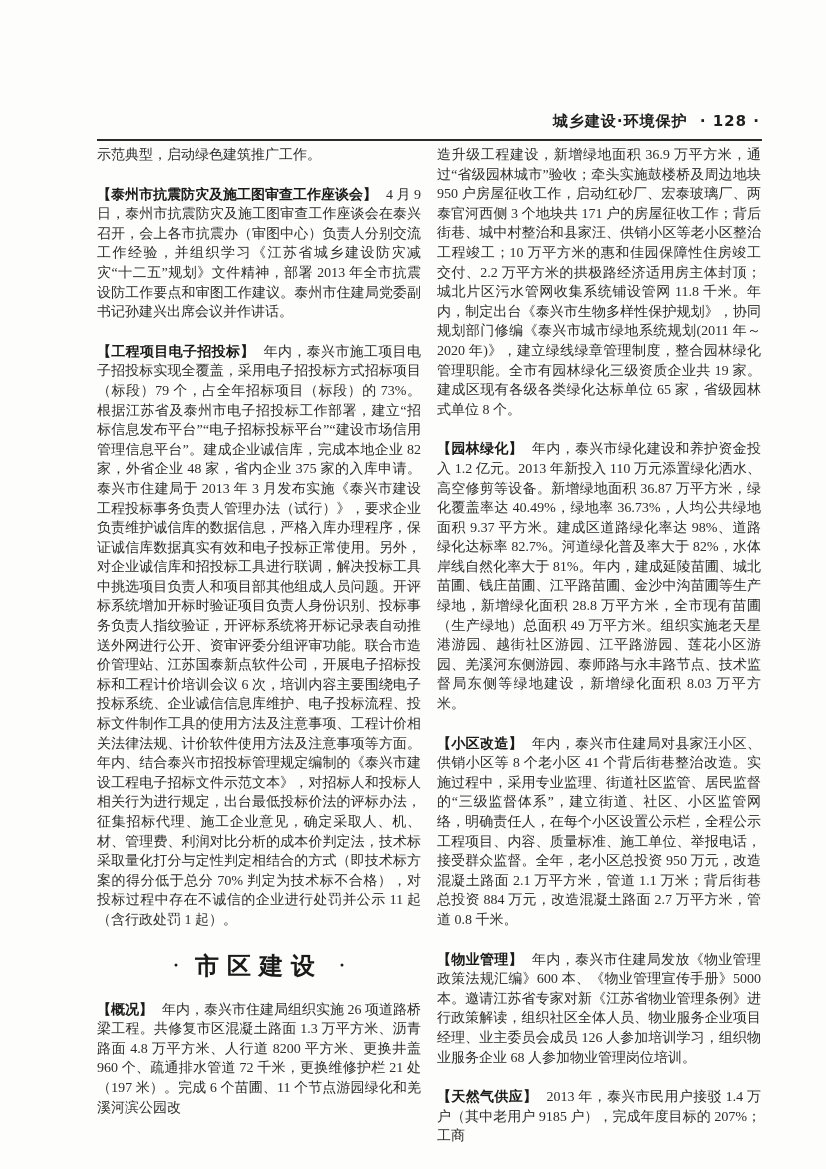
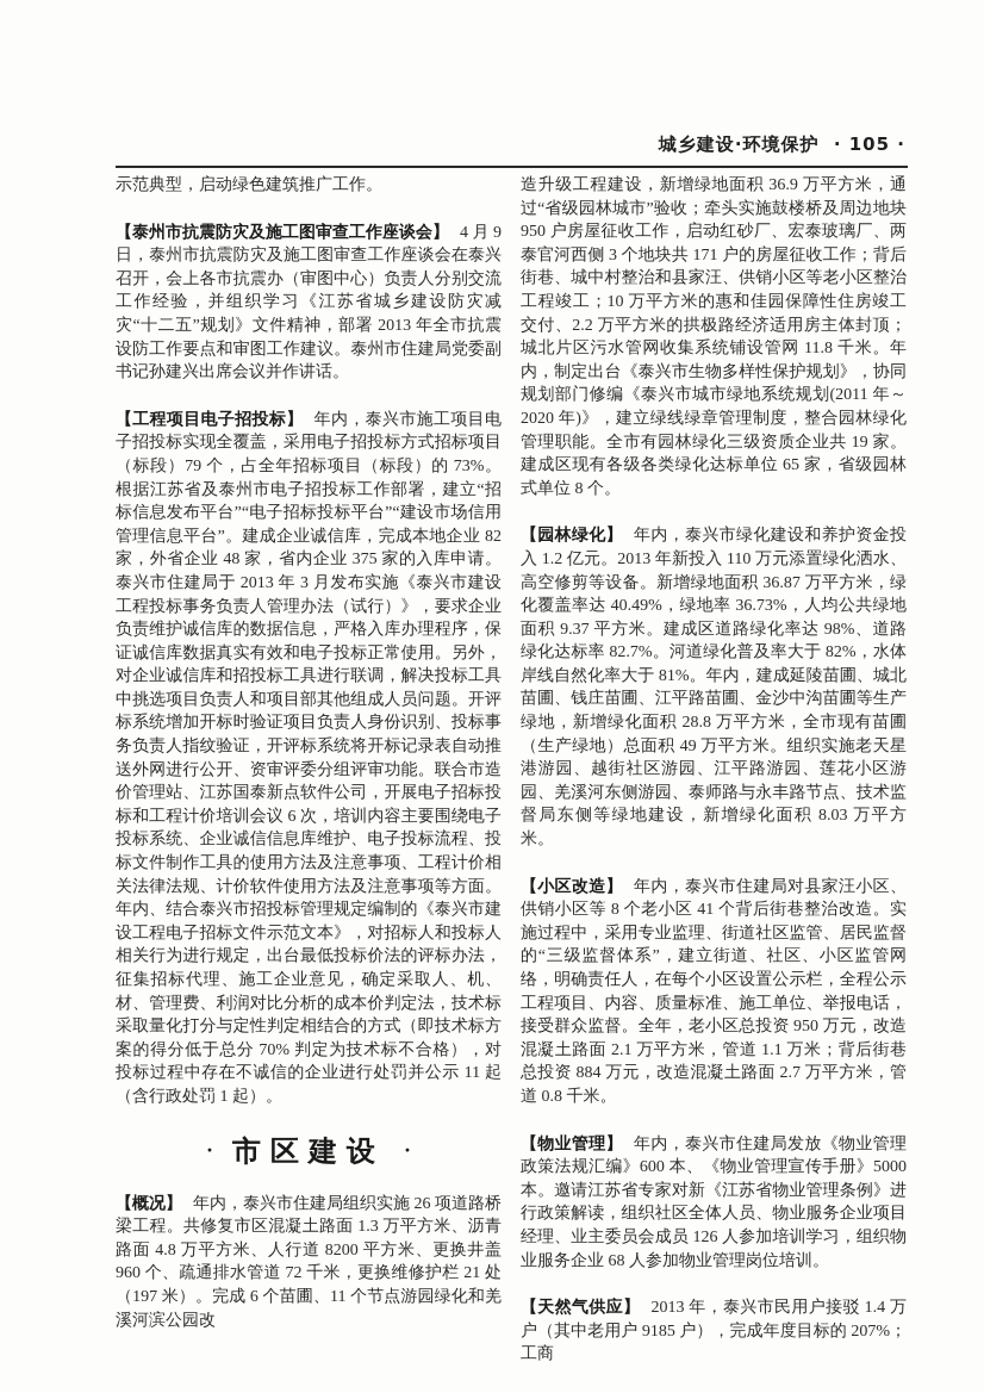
- 城乡建设·环境保护 · 128 ·
+ 城乡建设·环境保护 · 105 ·
  示范典型，启动绿色建筑推广工作。
  【泰州市抗震防灾及施工图审查工作座谈会】 4 月 9 日，泰州市抗震防灾及施工图审查工作座谈会在泰兴召开，会上各市抗震办（审图中心）负责人分别交流工作经验，并组织学习《江苏省城乡建设防灾减灾“十二五”规划》文件精神，部署 2013 年全市抗震设防工作要点和审图工作建议。泰州市住建局党委副书记孙建兴出席会议并作讲话。
  【工程项目电子招投标】 年内，泰兴市施工项目电子招投标实现全覆盖，采用电子招投标方式招标项目（标段）79 个，占全年招标项目（标段）的 73%。根据江苏省及泰州市电子招投标工作部署，建立“招标信息发布平台”“电子招标投标平台”“建设市场信用管理信息平台”。建成企业诚信库，完成本地企业 82 家，外省企业 48 家，省内企业 375 家的入库申请。泰兴市住建局于 2013 年 3 月发布实施《泰兴市建设工程投标事务负责人管理办法（试行）》，要求企业负责维护诚信库的数据信息，严格入库办理程序，保证诚信库数据真实有效和电子投标正常使用。另外，对企业诚信库和招投标工具进行联调，解决投标工具中挑选项目负责人和项目部其他组成人员问题。开评标系统增加开标时验证项目负责人身份识别、投标事务负责人指纹验证，开评标系统将开标记录表自动推送外网进行公开、资审评委分组评审功能。联合市造价管理站、江苏国泰新点软件公司，开展电子招标投标和工程计价培训会议 6 次，培训内容主要围绕电子投标系统、企业诚信信息库维护、电子投标流程、投标文件制作工具的使用方法及注意事项、工程计价相关法律法规、计价软件使用方法及注意事项等方面。年内、结合泰兴市招投标管理规定编制的《泰兴市建设工程电子招标文件示范文本》，对招标人和投标人相关行为进行规定，出台最低投标价法的评标办法，征集招标代理、施工企业意见，确定采取人、机、材、管理费、利润对比分析的成本价判定法，技术标采取量化打分与定性判定相结合的方式（即技术标方案的得分低于总分 70% 判定为技术标不合格），对投标过程中存在不诚信的企业进行处罚并公示 11 起（含行政处罚 1 起）。
  · 市区建设 ·
  【概况】 年内，泰兴市住建局组织实施 26 项道路桥梁工程。共修复市区混凝土路面 1.3 万平方米、沥青路面 4.8 万平方米、人行道 8200 平方米、更换井盖 960 个、疏通排水管道 72 千米，更换维修护栏 21 处（197 米）。完成 6 个苗圃、11 个节点游园绿化和羌溪河滨公园改
  造升级工程建设，新增绿地面积 36.9 万平方米，通过“省级园林城市”验收；牵头实施鼓楼桥及周边地块 950 户房屋征收工作，启动红砂厂、宏泰玻璃厂、两泰官河西侧 3 个地块共 171 户的房屋征收工作；背后街巷、城中村整治和县家汪、供销小区等老小区整治工程竣工；10 万平方米的惠和佳园保障性住房竣工交付、2.2 万平方米的拱极路经济适用房主体封顶；城北片区污水管网收集系统铺设管网 11.8 千米。年内，制定出台《泰兴市生物多样性保护规划》，协同规划部门修编《泰兴市城市绿地系统规划(2011 年～2020 年)》，建立绿线绿章管理制度，整合园林绿化管理职能。全市有园林绿化三级资质企业共 19 家。建成区现有各级各类绿化达标单位 65 家，省级园林式单位 8 个。
  【园林绿化】 年内，泰兴市绿化建设和养护资金投入 1.2 亿元。2013 年新投入 110 万元添置绿化洒水、高空修剪等设备。新增绿地面积 36.87 万平方米，绿化覆盖率达 40.49%，绿地率 36.73%，人均公共绿地面积 9.37 平方米。建成区道路绿化率达 98%、道路绿化达标率 82.7%。河道绿化普及率大于 82%，水体岸线自然化率大于 81%。年内，建成延陵苗圃、城北苗圃、钱庄苗圃、江平路苗圃、金沙中沟苗圃等生产绿地，新增绿化面积 28.8 万平方米，全市现有苗圃（生产绿地）总面积 49 万平方米。组织实施老天星港游园、越街社区游园、江平路游园、莲花小区游园、羌溪河东侧游园、泰师路与永丰路节点、技术监督局东侧等绿地建设，新增绿化面积 8.03 万平方米。
  【小区改造】 年内，泰兴市住建局对县家汪小区、供销小区等 8 个老小区 41 个背后街巷整治改造。实施过程中，采用专业监理、街道社区监管、居民监督的“三级监督体系”，建立街道、社区、小区监管网络，明确责任人，在每个小区设置公示栏，全程公示工程项目、内容、质量标准、施工单位、举报电话，接受群众监督。全年，老小区总投资 950 万元，改造混凝土路面 2.1 万平方米，管道 1.1 万米；背后街巷总投资 884 万元，改造混凝土路面 2.7 万平方米，管道 0.8 千米。
  【物业管理】 年内，泰兴市住建局发放《物业管理政策法规汇编》600 本、《物业管理宣传手册》5000 本。邀请江苏省专家对新《江苏省物业管理条例》进行政策解读，组织社区全体人员、物业服务企业项目经理、业主委员会成员 126 人参加培训学习，组织物业服务企业 68 人参加物业管理岗位培训。
  【天然气供应】 2013 年，泰兴市民用户接驳 1.4 万户（其中老用户 9185 户），完成年度目标的 207%；工商
